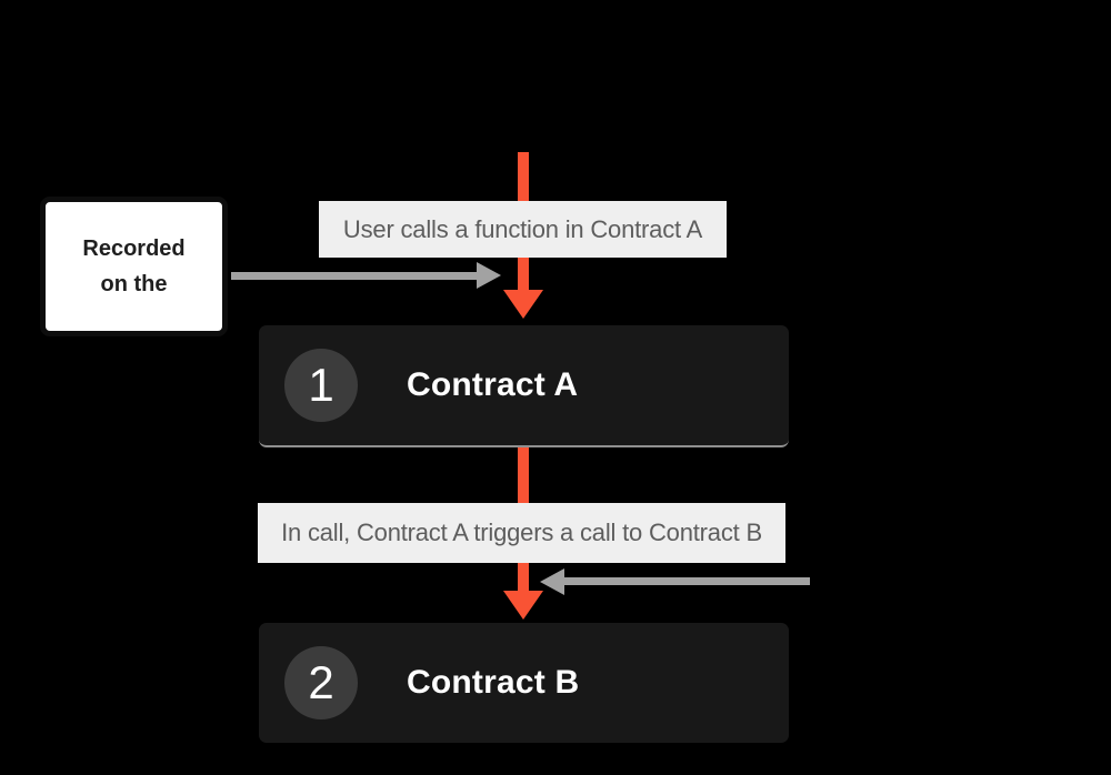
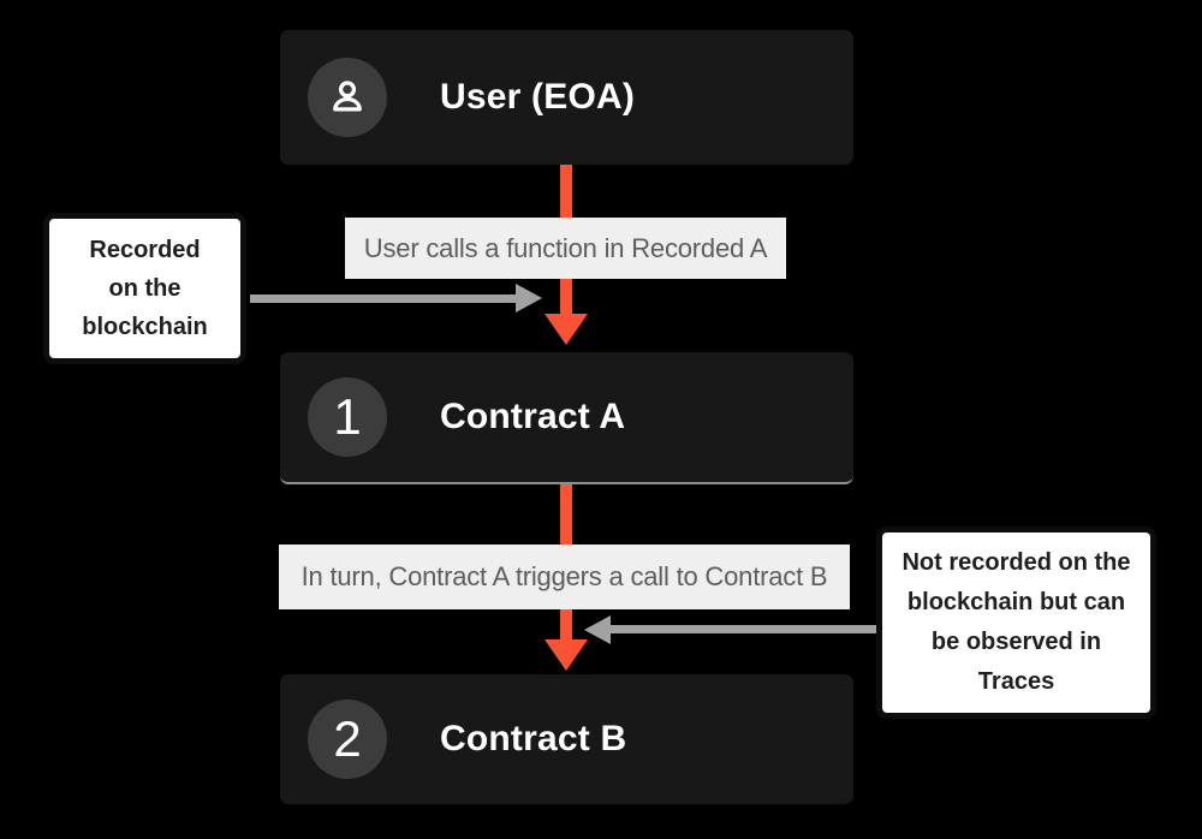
+ User (EOA)
- User calls a function in Contract A
+ User calls a function in Recorded A
  Recorded
  on the
+ blockchain
  1
  Contract A
- In call, Contract A triggers a call to Contract B
+ In turn, Contract A triggers a call to Contract B
+ Not recorded on the
+ blockchain but can
+ be observed in
+ Traces
  2
  Contract B
